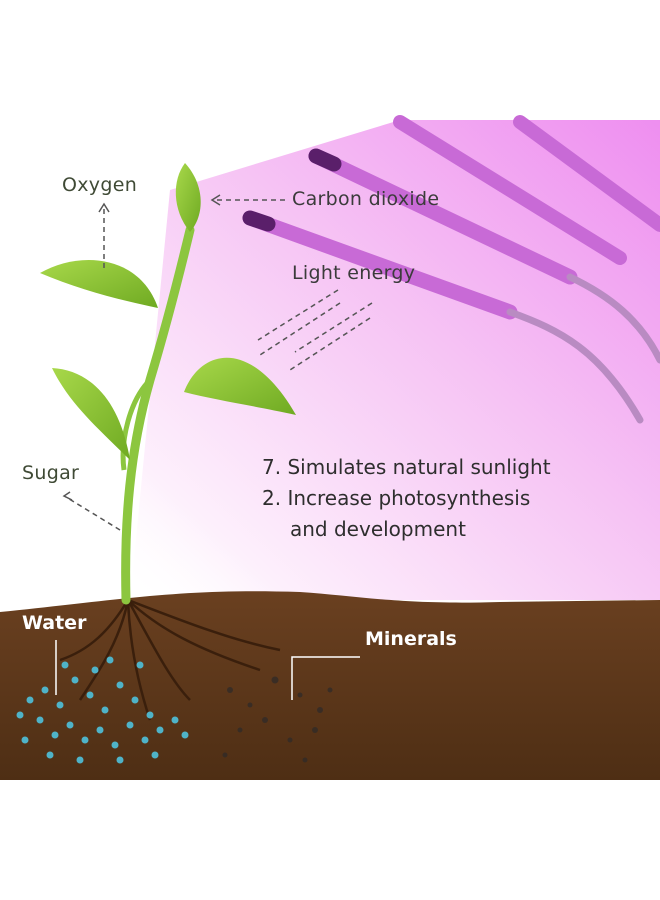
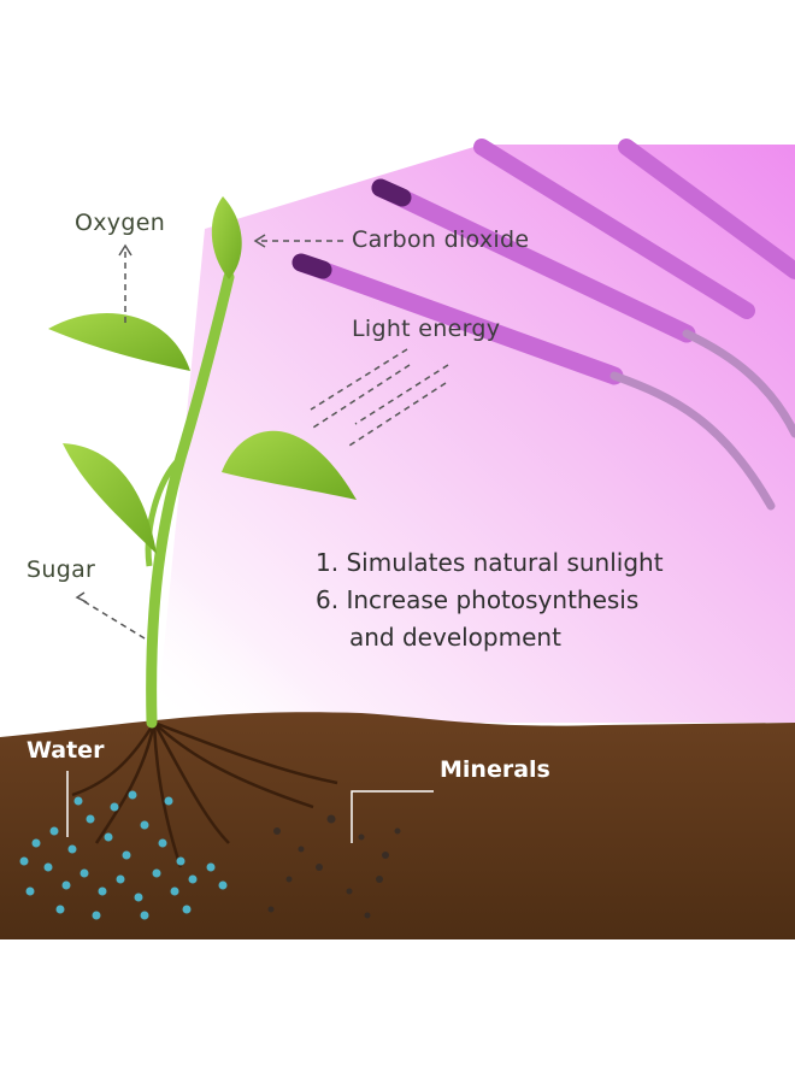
  Oxygen
  Carbon dioxide
  Light energy
  Sugar
- 7. Simulates natural sunlight
+ 1. Simulates natural sunlight
- 2. Increase photosynthesis
+ 6. Increase photosynthesis
  and development
  Water
  Minerals
